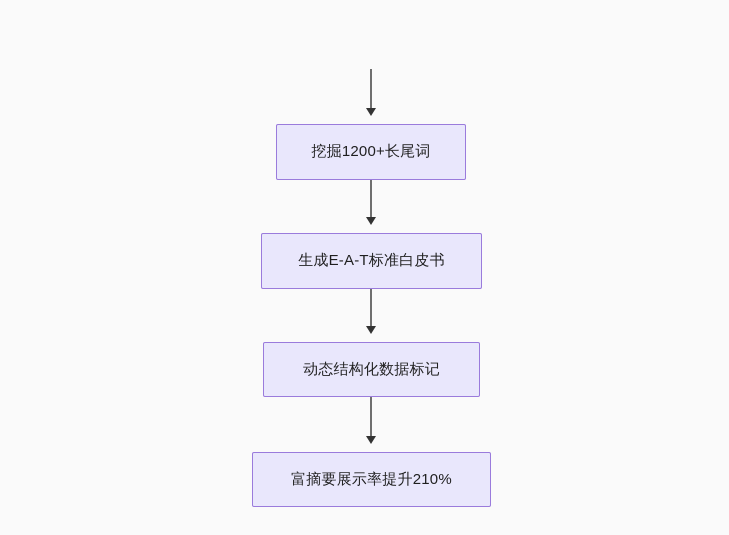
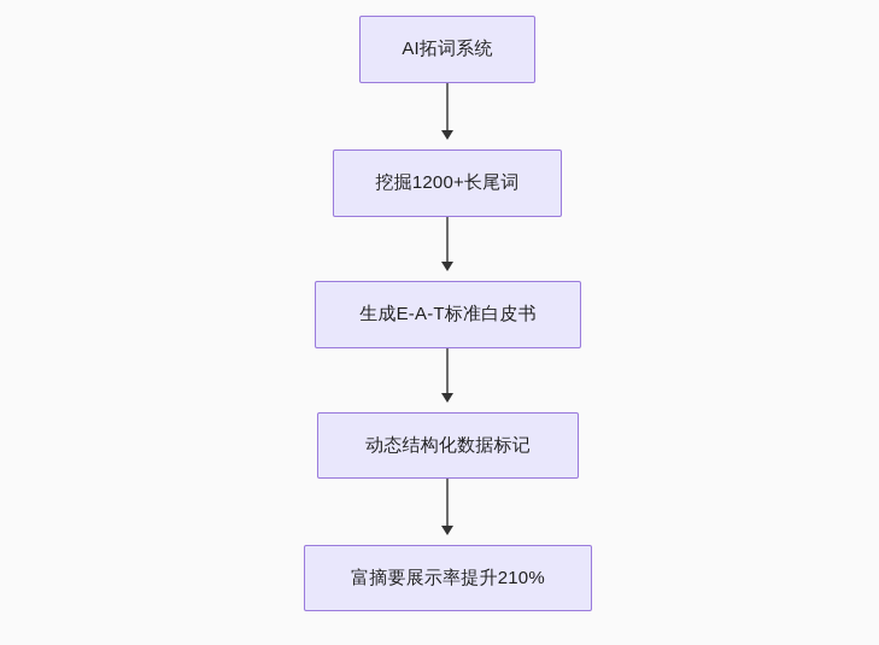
+ AI拓词系统
  挖掘1200+长尾词
  生成E-A-T标准白皮书
  动态结构化数据标记
  富摘要展示率提升210%
